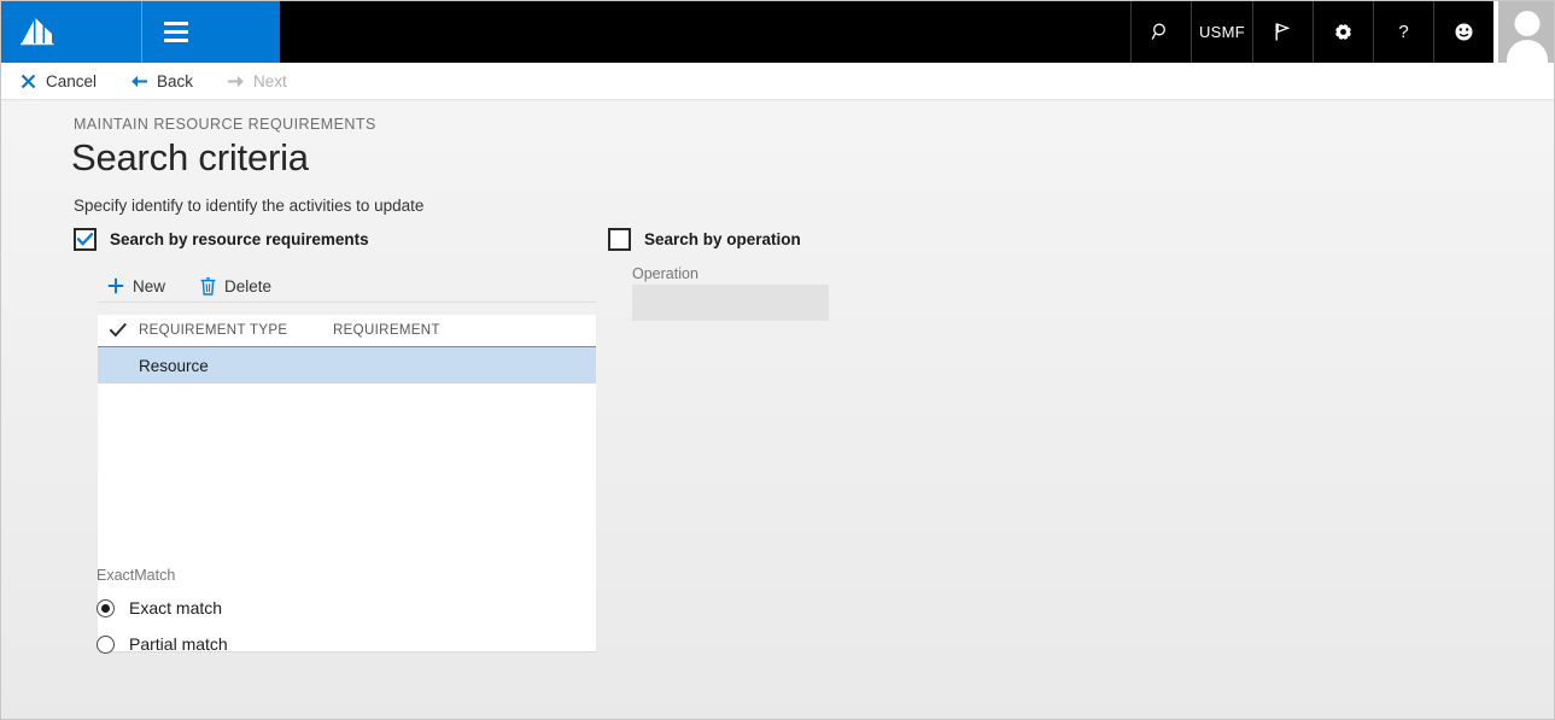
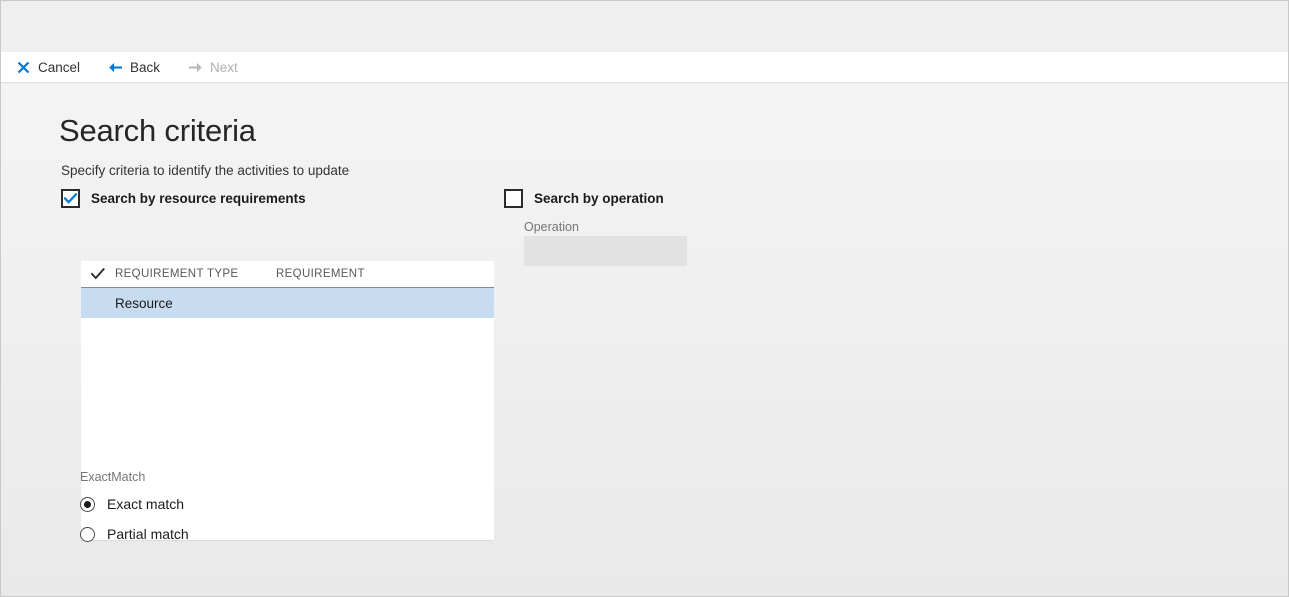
- USMF
- ?
  Cancel
  Back
  Next
- MAINTAIN RESOURCE REQUIREMENTS
  Search criteria
- Specify identify to identify the activities to update
+ Specify criteria to identify the activities to update
  Search by resource requirements
  Search by operation
- New
- Delete
  REQUIREMENT TYPE
  REQUIREMENT
  Resource
  ExactMatch
  Exact match
  Partial match
  Operation
